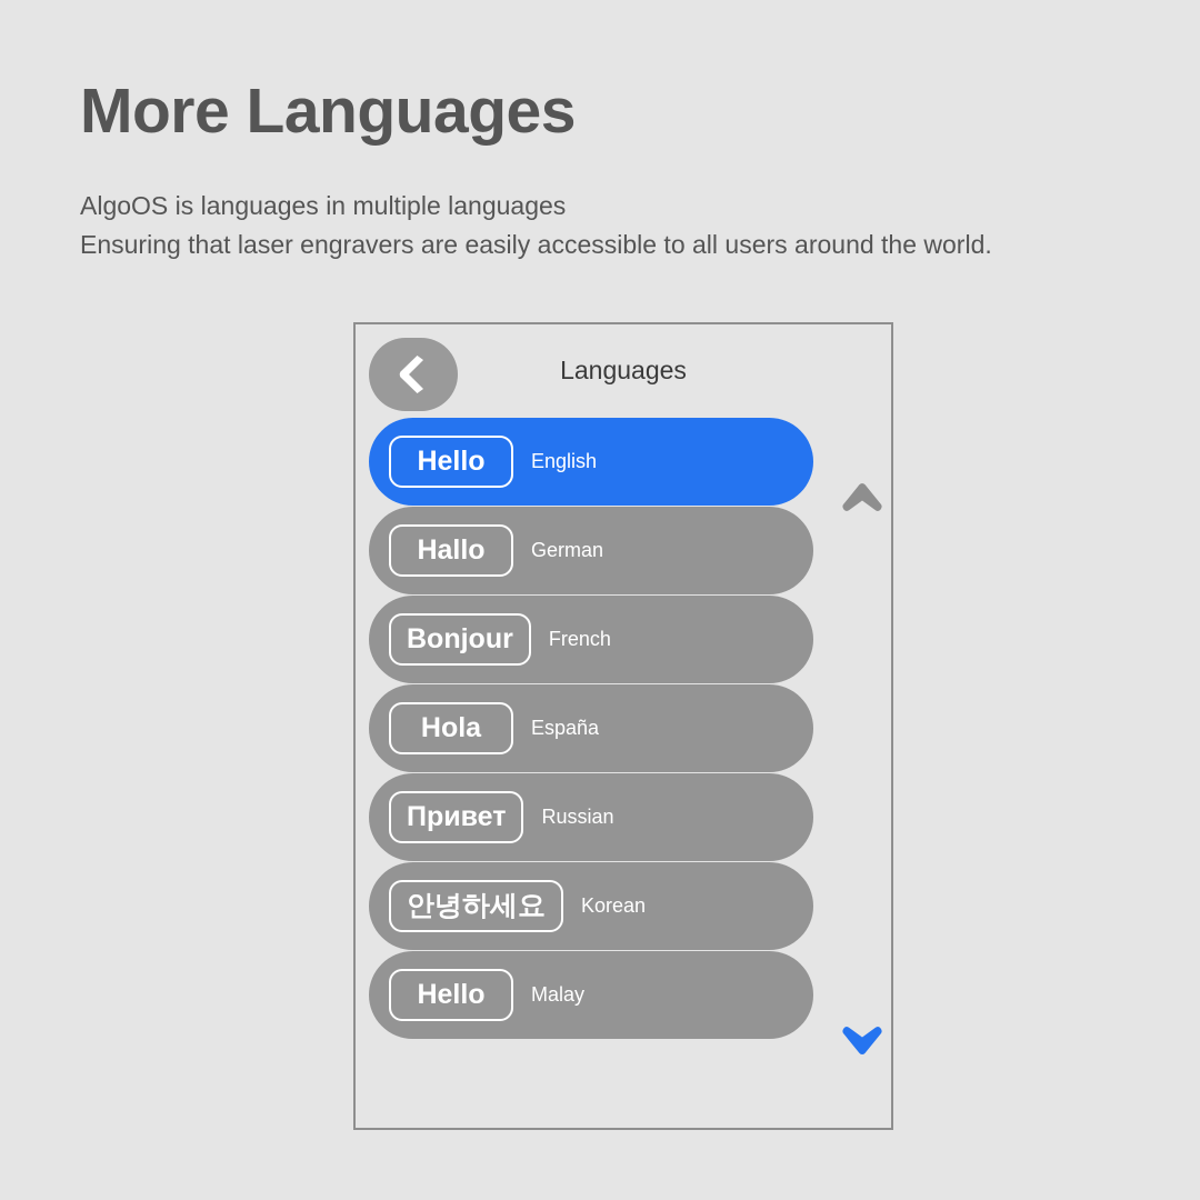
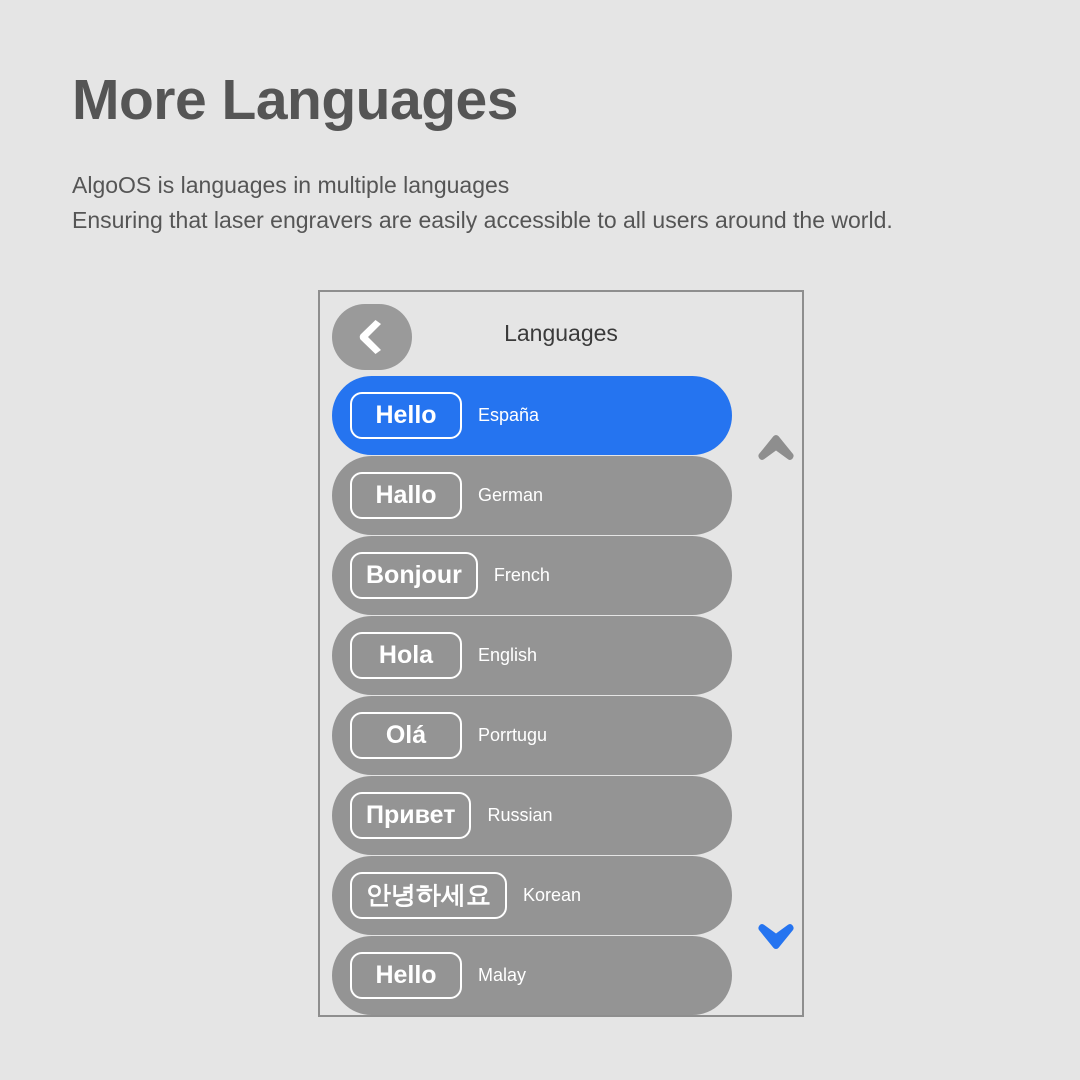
  More Languages
  AlgoOS is languages in multiple languages
  Ensuring that laser engravers are easily accessible to all users around the world.
  Languages
  Hello
- English
+ España
  Hallo
  German
  Bonjour
  French
  Hola
- España
+ English
+ Olá
+ Porrtugu
  Привет
  Russian
  안녕하세요
  Korean
  Hello
  Malay
